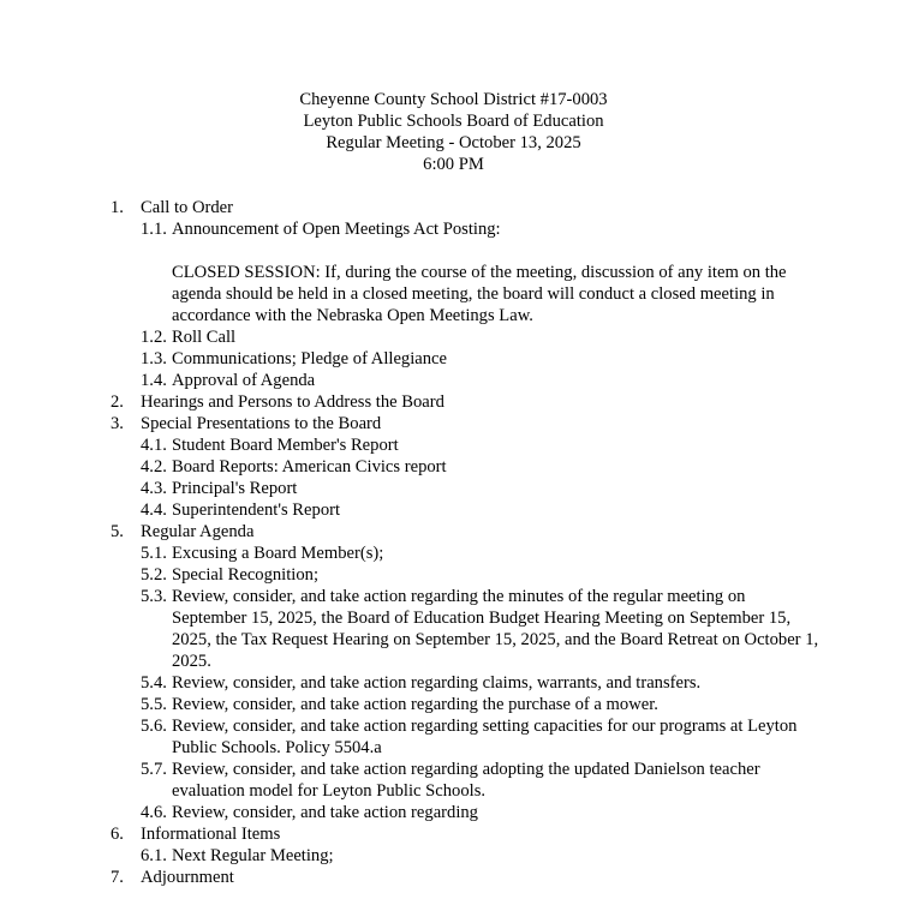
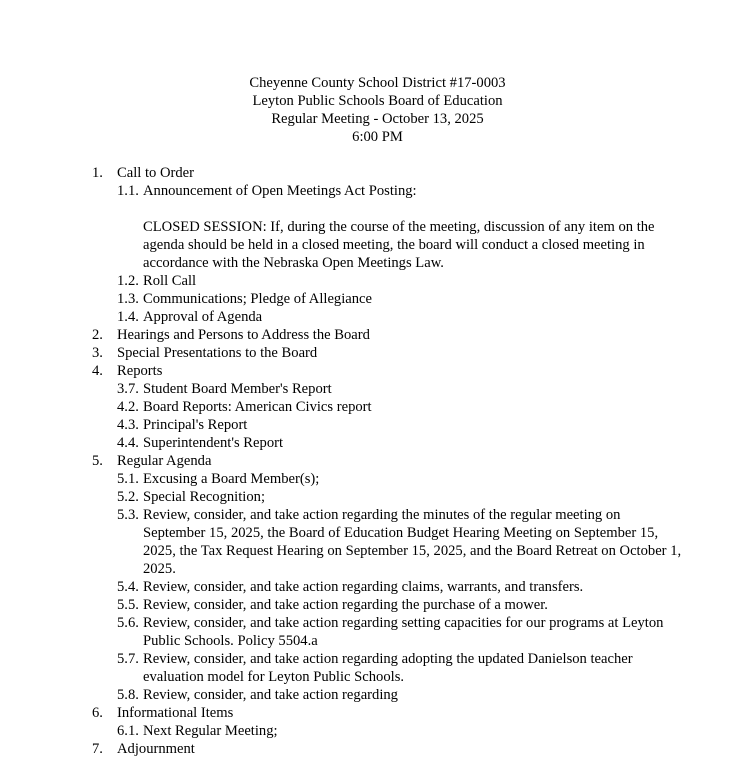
  Cheyenne County School District #17-0003
  Leyton Public Schools Board of Education
  Regular Meeting - October 13, 2025
  6:00 PM
  1.
  Call to Order
  1.1.
  Announcement of Open Meetings Act Posting:
  CLOSED SESSION: If, during the course of the meeting, discussion of any item on the agenda should be held in a closed meeting, the board will conduct a closed meeting in accordance with the Nebraska Open Meetings Law.
  1.2.
  Roll Call
  1.3.
  Communications; Pledge of Allegiance
  1.4.
  Approval of Agenda
  2.
  Hearings and Persons to Address the Board
  3.
  Special Presentations to the Board
+ 4.
+ Reports
- 4.1.
+ 3.7.
  Student Board Member's Report
  4.2.
  Board Reports: American Civics report
  4.3.
  Principal's Report
  4.4.
  Superintendent's Report
  5.
  Regular Agenda
  5.1.
  Excusing a Board Member(s);
  5.2.
  Special Recognition;
  5.3.
  Review, consider, and take action regarding the minutes of the regular meeting on September 15, 2025, the Board of Education Budget Hearing Meeting on September 15, 2025, the Tax Request Hearing on September 15, 2025, and the Board Retreat on October 1, 2025.
  5.4.
  Review, consider, and take action regarding claims, warrants, and transfers.
  5.5.
  Review, consider, and take action regarding the purchase of a mower.
  5.6.
  Review, consider, and take action regarding setting capacities for our programs at Leyton Public Schools. Policy 5504.a
  5.7.
  Review, consider, and take action regarding adopting the updated Danielson teacher evaluation model for Leyton Public Schools.
- 4.6.
+ 5.8.
  Review, consider, and take action regarding
  6.
  Informational Items
  6.1.
  Next Regular Meeting;
  7.
  Adjournment
